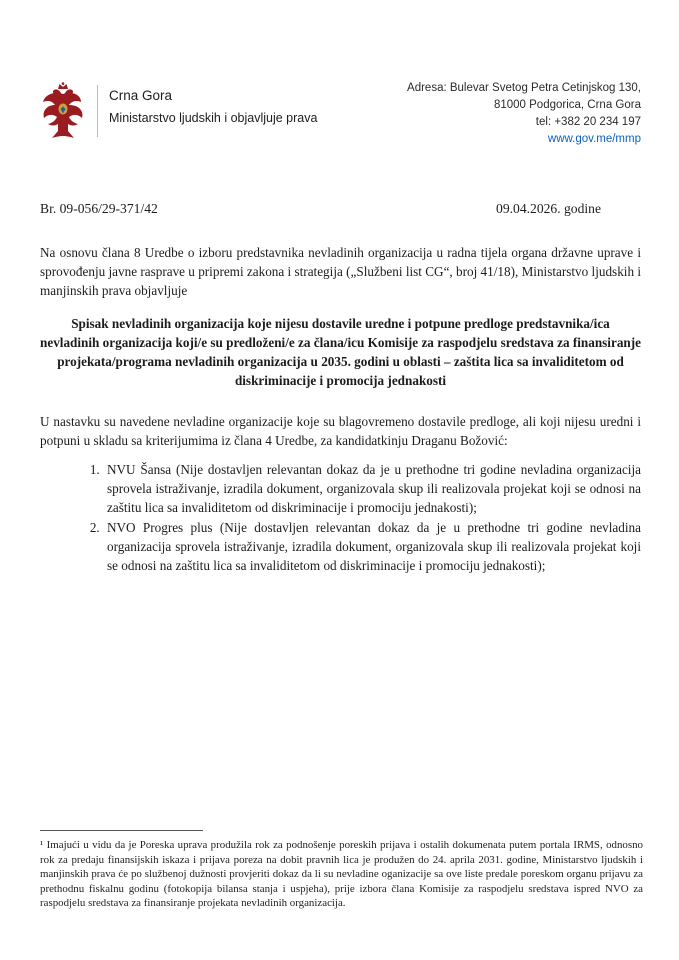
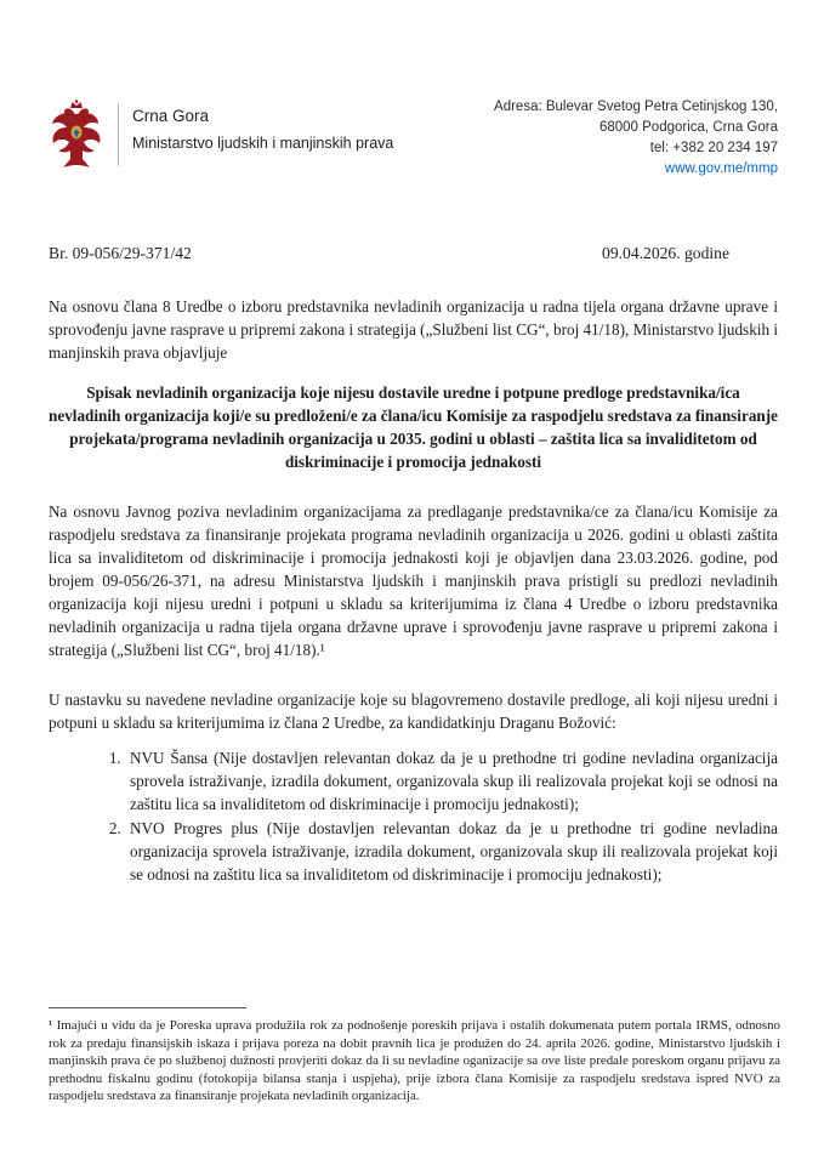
  Crna Gora
- Ministarstvo ljudskih i objavljuje prava
+ Ministarstvo ljudskih i manjinskih prava
  Adresa: Bulevar Svetog Petra Cetinjskog 130,
- 81000 Podgorica, Crna Gora
+ 68000 Podgorica, Crna Gora
  tel: +382 20 234 197
  www.gov.me/mmp
  Br. 09-056/29-371/42
  09.04.2026. godine
  Na osnovu člana 8 Uredbe o izboru predstavnika nevladinih organizacija u radna tijela organa državne uprave i sprovođenju javne rasprave u pripremi zakona i strategija („Službeni list CG“, broj 41/18), Ministarstvo ljudskih i manjinskih prava objavljuje
  Spisak nevladinih organizacija koje nijesu dostavile uredne i potpune predloge predstavnika/ica nevladinih organizacija koji/e su predloženi/e za člana/icu Komisije za raspodjelu sredstava za finansiranje projekata/programa nevladinih organizacija u 2035. godini u oblasti – zaštita lica sa invaliditetom od diskriminacije i promocija jednakosti
+ Na osnovu Javnog poziva nevladinim organizacijama za predlaganje predstavnika/ce za člana/icu Komisije za raspodjelu sredstava za finansiranje projekata programa nevladinih organizacija u 2026. godini u oblasti zaštita lica sa invaliditetom od diskriminacije i promocija jednakosti koji je objavljen dana 23.03.2026. godine, pod brojem 09-056/26-371, na adresu Ministarstva ljudskih i manjinskih prava pristigli su predlozi nevladinih organizacija koji nijesu uredni i potpuni u skladu sa kriterijumima iz člana 4 Uredbe o izboru predstavnika nevladinih organizacija u radna tijela organa državne uprave i sprovođenju javne rasprave u pripremi zakona i strategija („Službeni list CG“, broj 41/18).¹
- U nastavku su navedene nevladine organizacije koje su blagovremeno dostavile predloge, ali koji nijesu uredni i potpuni u skladu sa kriterijumima iz člana 4 Uredbe, za kandidatkinju Draganu Božović:
+ U nastavku su navedene nevladine organizacije koje su blagovremeno dostavile predloge, ali koji nijesu uredni i potpuni u skladu sa kriterijumima iz člana 2 Uredbe, za kandidatkinju Draganu Božović:
  NVU Šansa (Nije dostavljen relevantan dokaz da je u prethodne tri godine nevladina organizacija sprovela istraživanje, izradila dokument, organizovala skup ili realizovala projekat koji se odnosi na zaštitu lica sa invaliditetom od diskriminacije i promociju jednakosti);
  NVO Progres plus (Nije dostavljen relevantan dokaz da je u prethodne tri godine nevladina organizacija sprovela istraživanje, izradila dokument, organizovala skup ili realizovala projekat koji se odnosi na zaštitu lica sa invaliditetom od diskriminacije i promociju jednakosti);
- ¹ Imajući u vidu da je Poreska uprava produžila rok za podnošenje poreskih prijava i ostalih dokumenata putem portala IRMS, odnosno rok za predaju finansijskih iskaza i prijava poreza na dobit pravnih lica je produžen do 24. aprila 2031. godine, Ministarstvo ljudskih i manjinskih prava će po službenoj dužnosti provjeriti dokaz da li su nevladine oganizacije sa ove liste predale poreskom organu prijavu za prethodnu fiskalnu godinu (fotokopija bilansa stanja i uspjeha), prije izbora člana Komisije za raspodjelu sredstava ispred NVO za raspodjelu sredstava za finansiranje projekata nevladinih organizacija.
+ ¹ Imajući u vidu da je Poreska uprava produžila rok za podnošenje poreskih prijava i ostalih dokumenata putem portala IRMS, odnosno rok za predaju finansijskih iskaza i prijava poreza na dobit pravnih lica je produžen do 24. aprila 2026. godine, Ministarstvo ljudskih i manjinskih prava će po službenoj dužnosti provjeriti dokaz da li su nevladine oganizacije sa ove liste predale poreskom organu prijavu za prethodnu fiskalnu godinu (fotokopija bilansa stanja i uspjeha), prije izbora člana Komisije za raspodjelu sredstava ispred NVO za raspodjelu sredstava za finansiranje projekata nevladinih organizacija.
